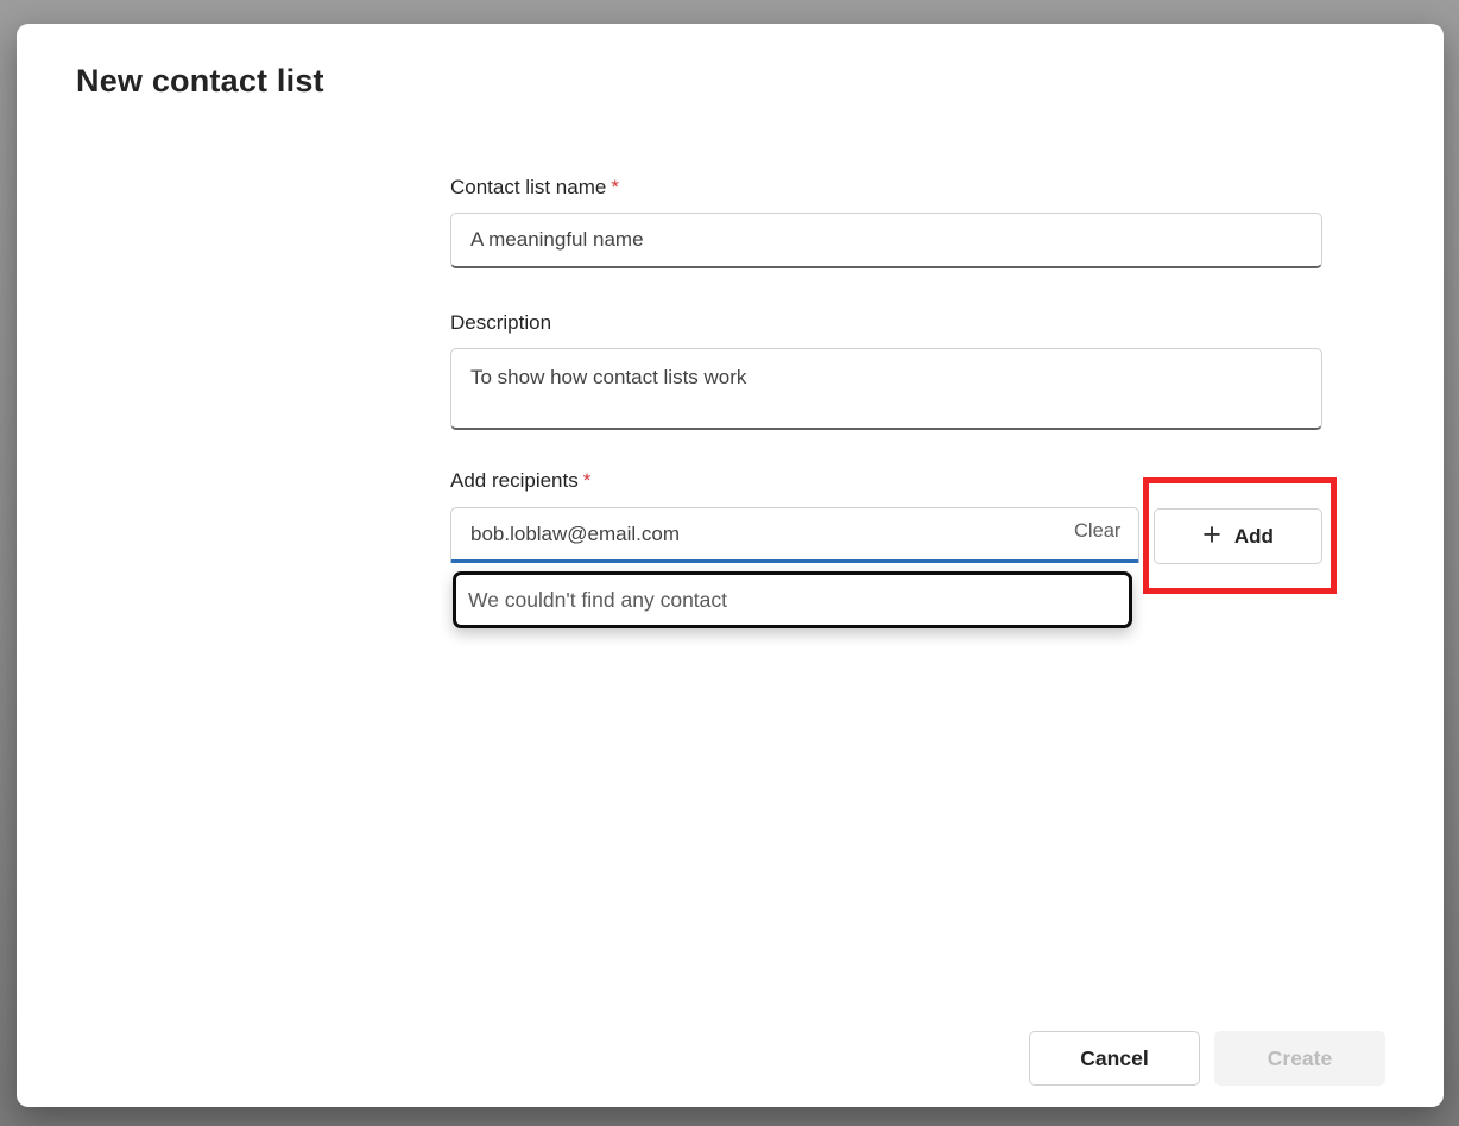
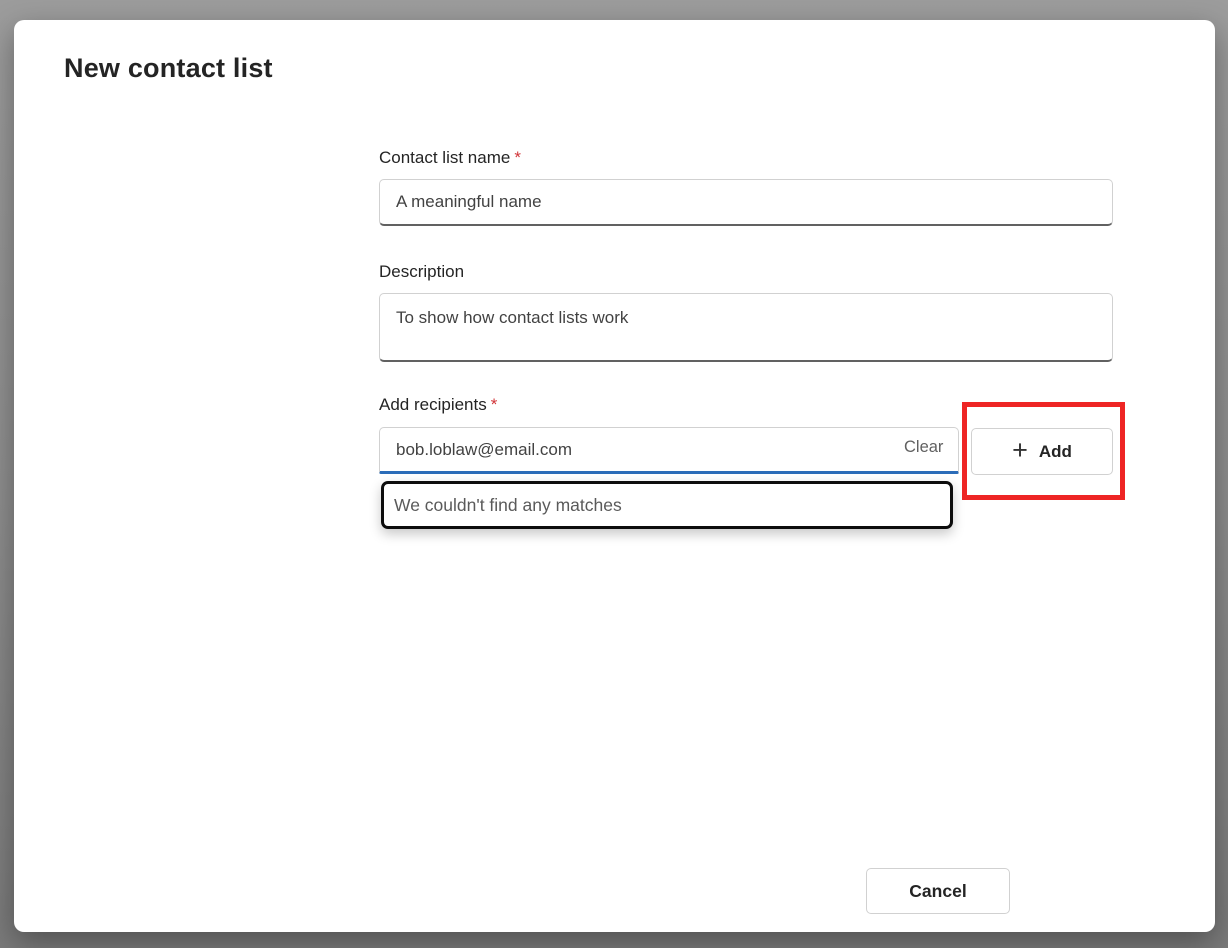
  New contact list
  Contact list name *
  A meaningful name
  Description
  To show how contact lists work
  Add recipients *
  bob.loblaw@email.com
  Clear
  +
  Add
- We couldn't find any contact
+ We couldn't find any matches
  Cancel
- Create
